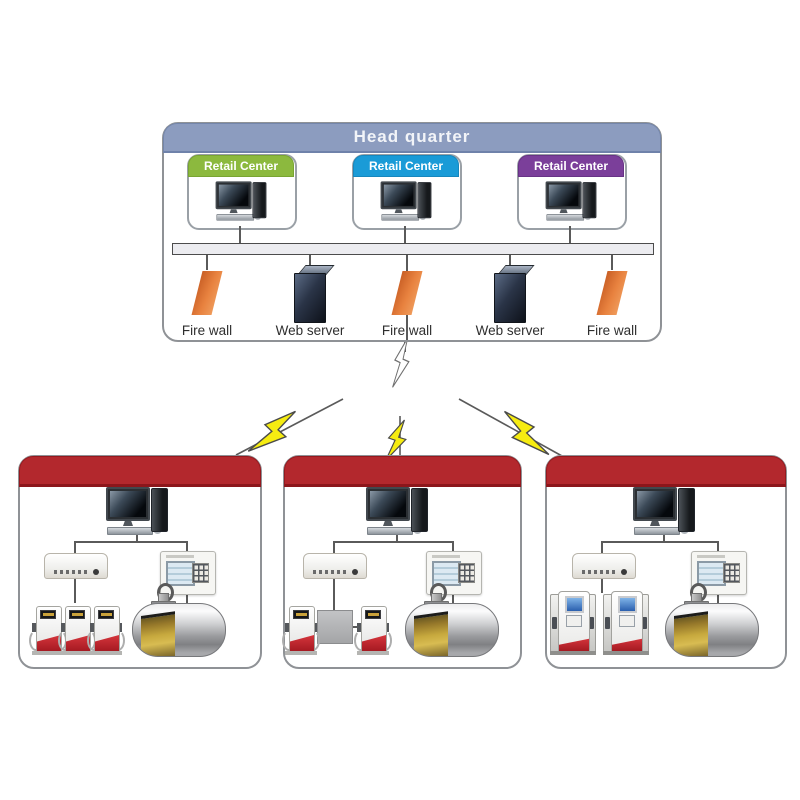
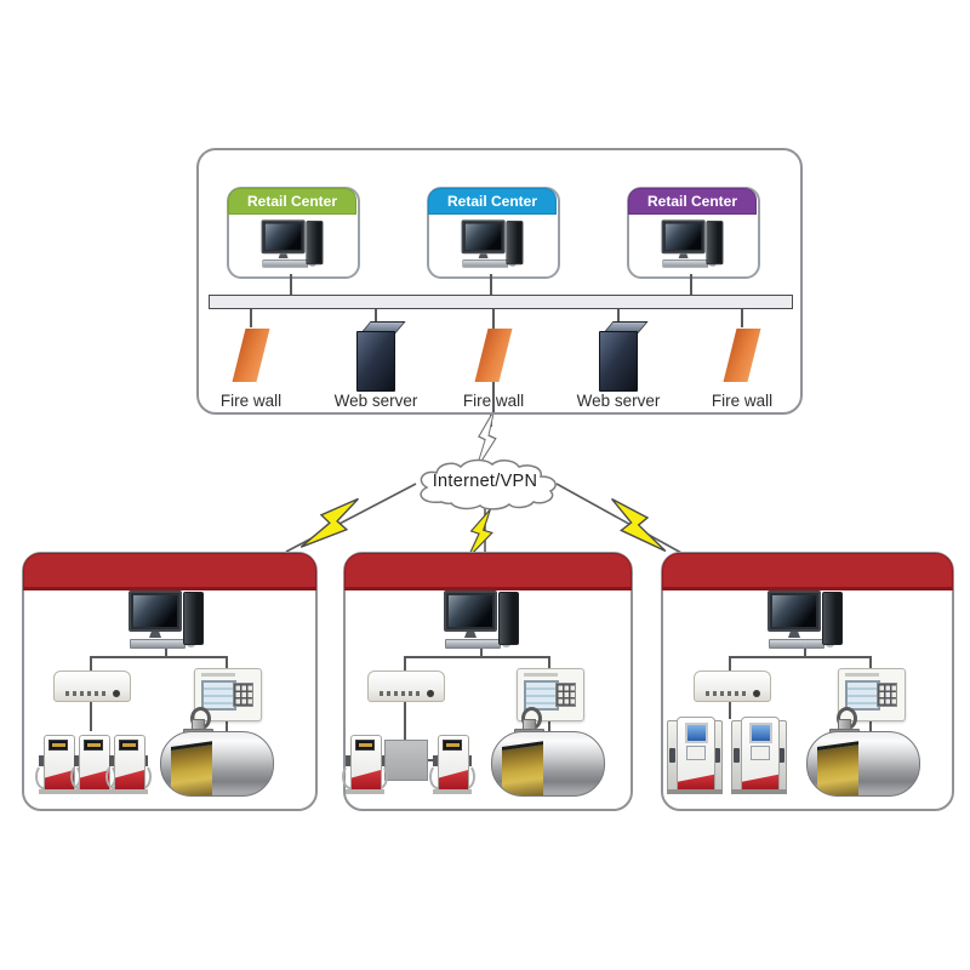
- Head quarter
  Retail Center
  Retail Center
  Retail Center
  Fire wall
  Web server
  Fire wall
  Web server
  Fire wall
+ Internet/VPN
